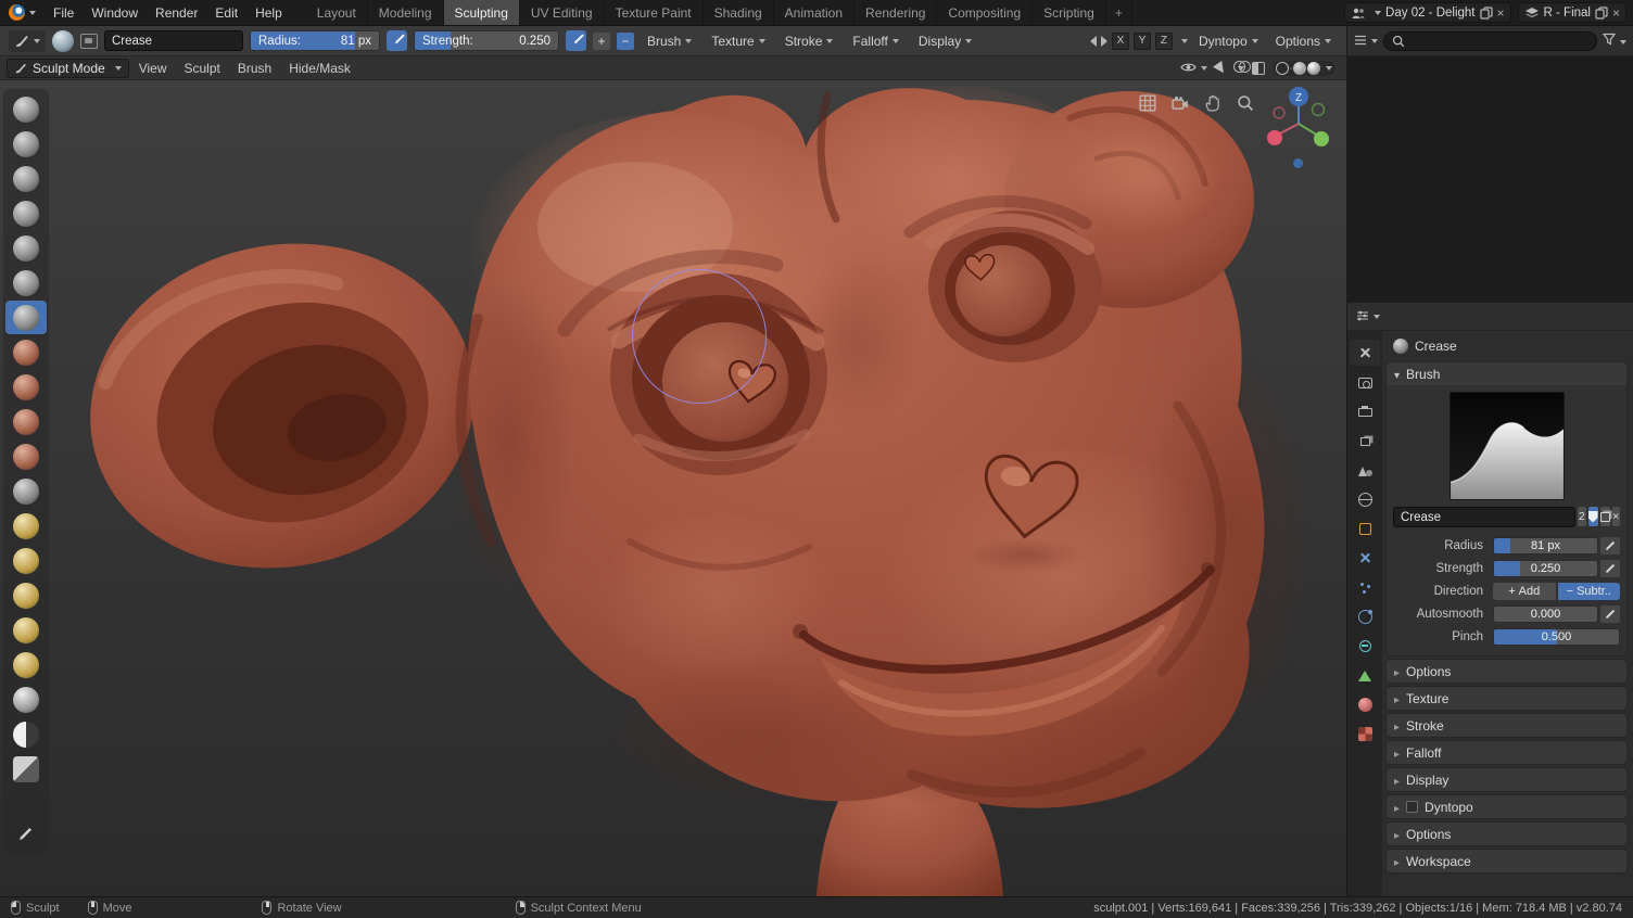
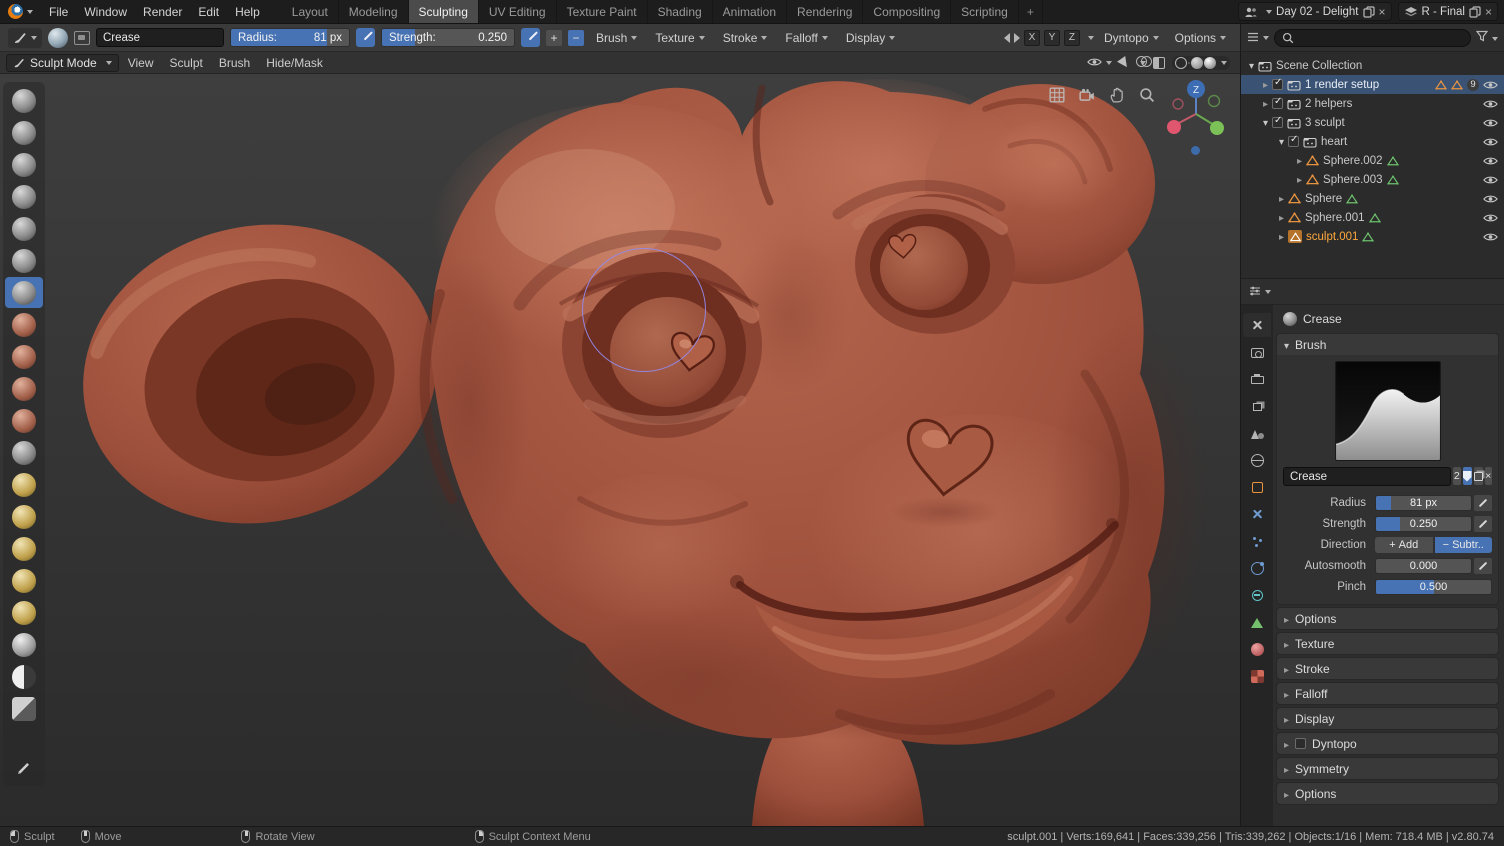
  File
  Window
  Render
  Edit
  Help
  Layout
  Modeling
  Sculpting
  UV Editing
  Texture Paint
  Shading
  Animation
  Rendering
  Compositing
  Scripting
  +
  Day 02 - Delight
  ×
  R - Final
  ×
  Crease
  Radius:
  81 px
  Strength:
  0.250
  +
  −
  Brush
  Texture
  Stroke
  Falloff
  Display
  X
  Y
  Z
  Dyntopo
  Options
  Sculpt Mode
  View
  Sculpt
  Brush
  Hide/Mask
  Z
+ Scene Collection
+ 1 render setup
+ 9
+ 2 helpers
+ 3 sculpt
+ heart
+ Sphere.002
+ Sphere.003
+ Sphere
+ Sphere.001
+ sculpt.001
  Crease
  Brush
  Crease
  2
  ×
  Radius
  81 px
  Strength
  0.250
  Direction
  +
  Add
  −
  Subtr..
  Autosmooth
  0.000
  Pinch
  0.500
  Options
  Texture
  Stroke
  Falloff
  Display
  Dyntopo
+ Symmetry
  Options
- Workspace
  Sculpt
  Move
  Rotate View
  Sculpt Context Menu
  sculpt.001 | Verts:169,641 | Faces:339,256 | Tris:339,262 | Objects:1/16 | Mem: 718.4 MB | v2.80.74
